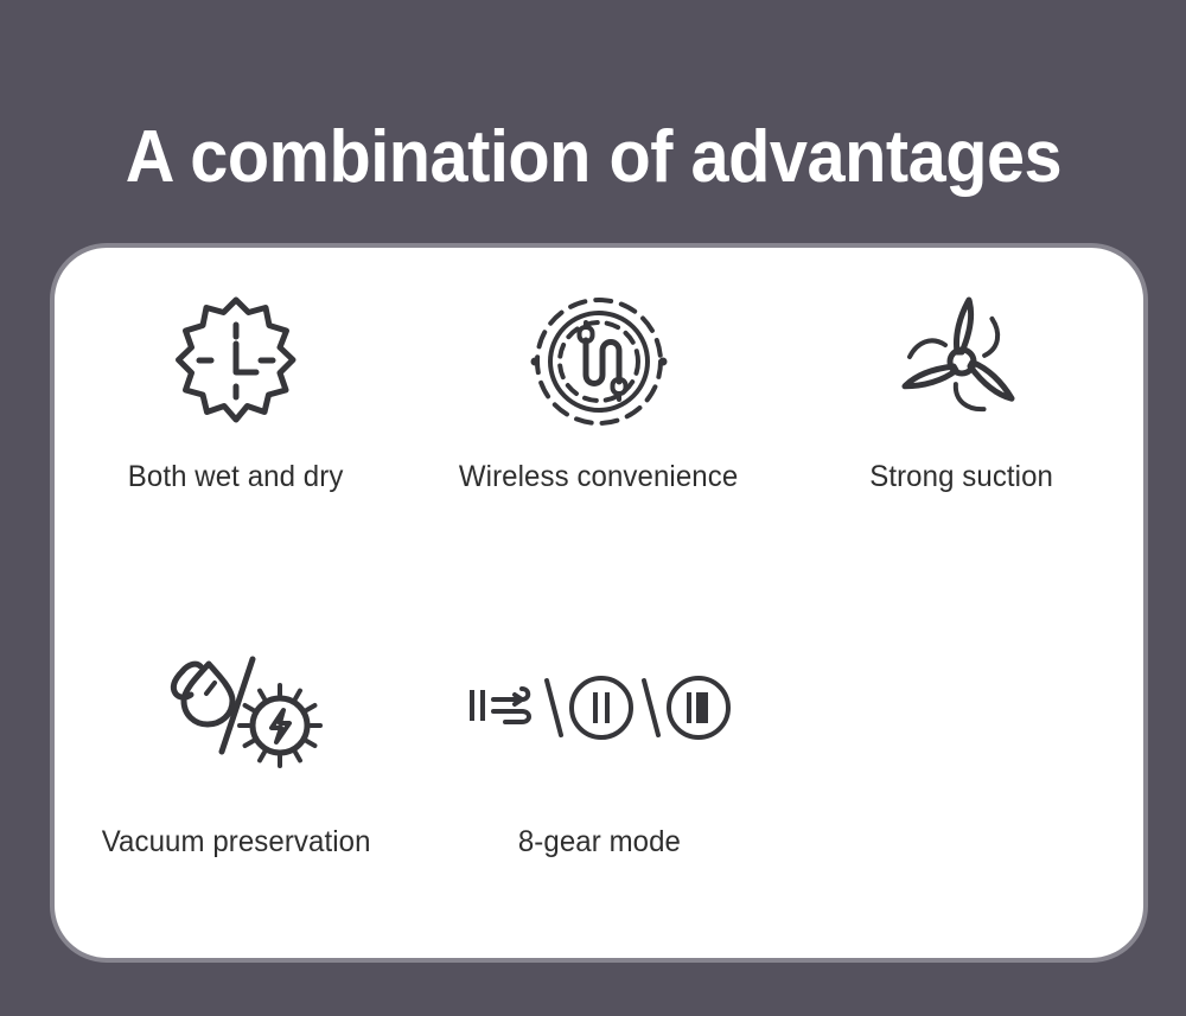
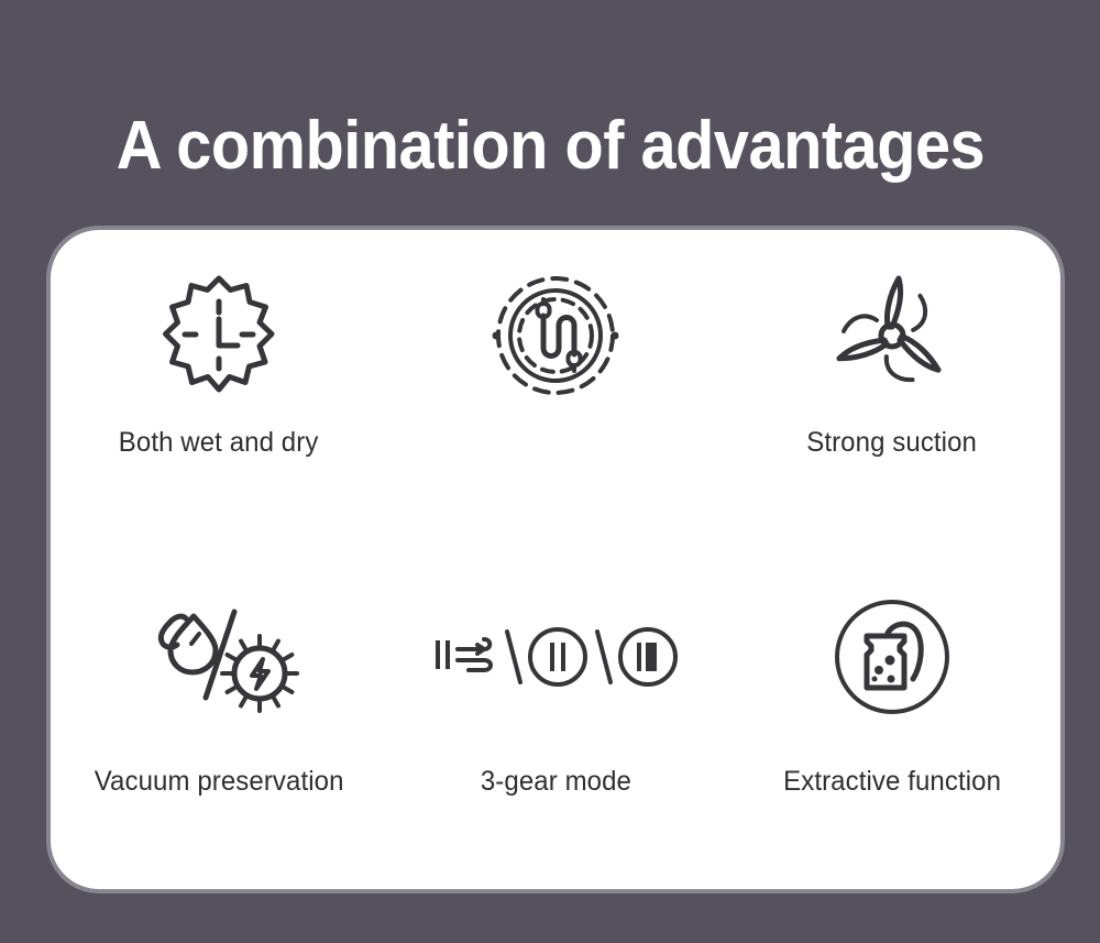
  A combination of advantages
  Both wet and dry
- Wireless convenience
  Strong suction
  Vacuum preservation
- 8-gear mode
+ 3-gear mode
+ Extractive function
